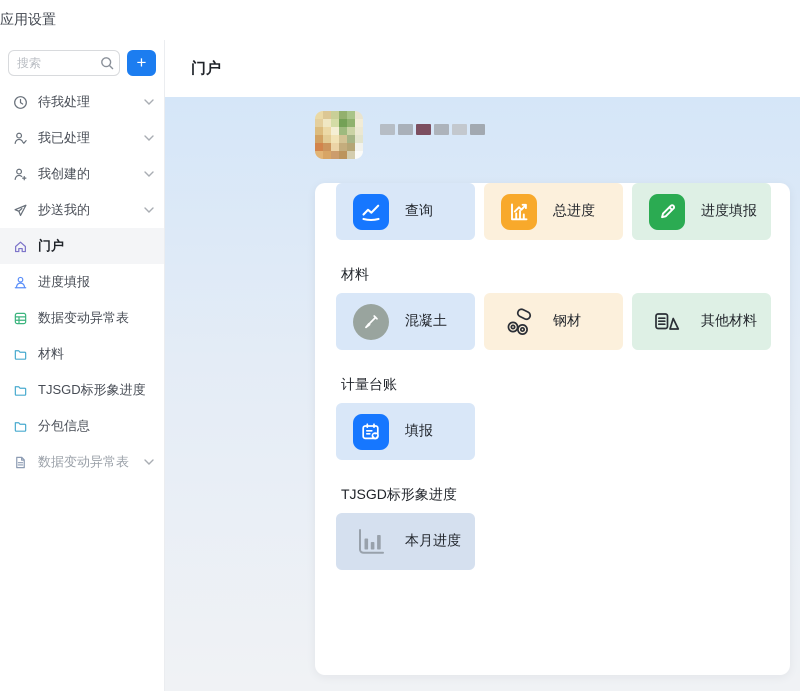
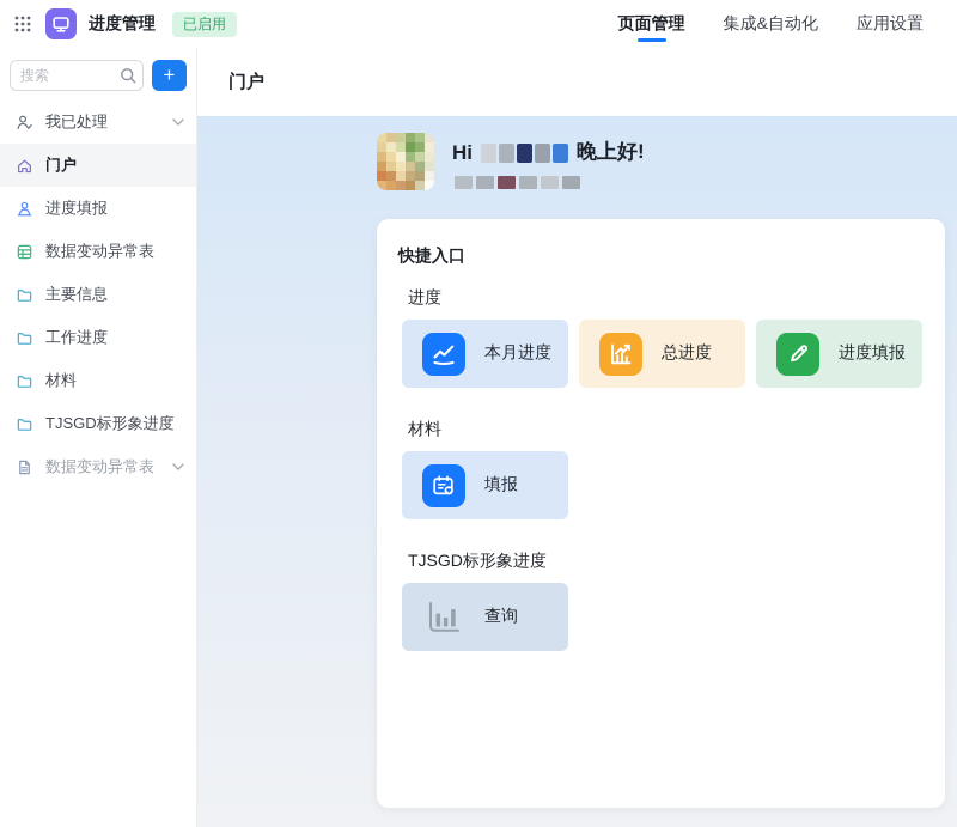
+ 进度管理
+ 已启用
+ 页面管理
+ 集成&自动化
  应用设置
  搜索
  +
- 待我处理
  我已处理
- 我创建的
- 抄送我的
  门户
  进度填报
  数据变动异常表
+ 主要信息
+ 工作进度
  材料
  TJSGD标形象进度
- 分包信息
  数据变动异常表
  门户
+ Hi
+ 晚上好!
+ 快捷入口
+ 进度
- 查询
+ 本月进度
  总进度
  进度填报
  材料
- 混凝土
- 钢材
- 其他材料
- 计量台账
  填报
  TJSGD标形象进度
- 本月进度
+ 查询
